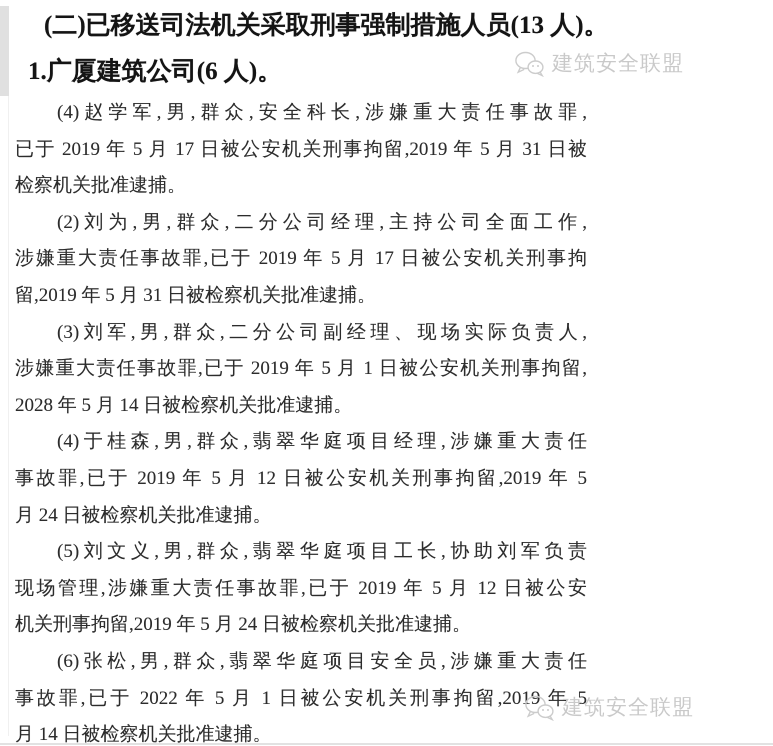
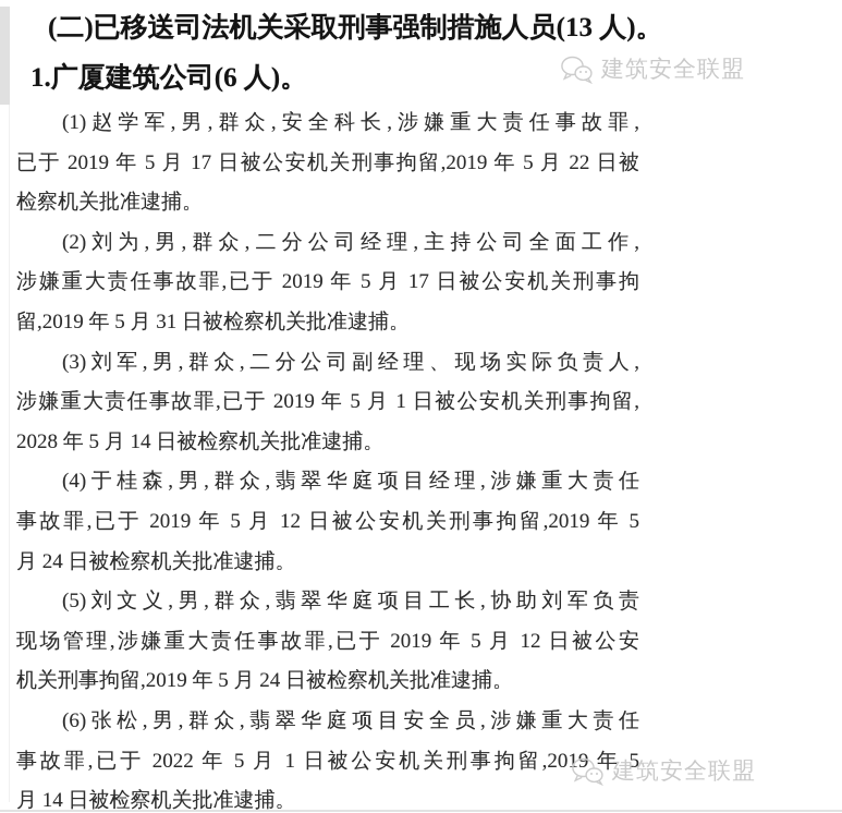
  (二)已移送司法机关采取刑事强制措施人员(13 人)。
  1.广厦建筑公司(6 人)。
- (4)赵学军,男,群众,安全科长,涉嫌重大责任事故罪,
+ (1)赵学军,男,群众,安全科长,涉嫌重大责任事故罪,
- 已于 2019 年 5 月 17 日被公安机关刑事拘留,2019 年 5 月 31 日被
+ 已于 2019 年 5 月 17 日被公安机关刑事拘留,2019 年 5 月 22 日被
  检察机关批准逮捕。
  (2)刘为,男,群众,二分公司经理,主持公司全面工作,
  涉嫌重大责任事故罪,已于 2019 年 5 月 17 日被公安机关刑事拘
  留,2019 年 5 月 31 日被检察机关批准逮捕。
  (3)刘军,男,群众,二分公司副经理、现场实际负责人,
  涉嫌重大责任事故罪,已于 2019 年 5 月 1 日被公安机关刑事拘留,
  2028 年 5 月 14 日被检察机关批准逮捕。
  (4)于桂森,男,群众,翡翠华庭项目经理,涉嫌重大责任
  事故罪,已于 2019 年 5 月 12 日被公安机关刑事拘留,2019 年 5
  月 24 日被检察机关批准逮捕。
  (5)刘文义,男,群众,翡翠华庭项目工长,协助刘军负责
  现场管理,涉嫌重大责任事故罪,已于 2019 年 5 月 12 日被公安
  机关刑事拘留,2019 年 5 月 24 日被检察机关批准逮捕。
  (6)张松,男,群众,翡翠华庭项目安全员,涉嫌重大责任
  事故罪,已于 2022 年 5 月 1 日被公安机关刑事拘留,2019 年 5
  月 14 日被检察机关批准逮捕。
  建筑安全联盟
  建筑安全联盟
